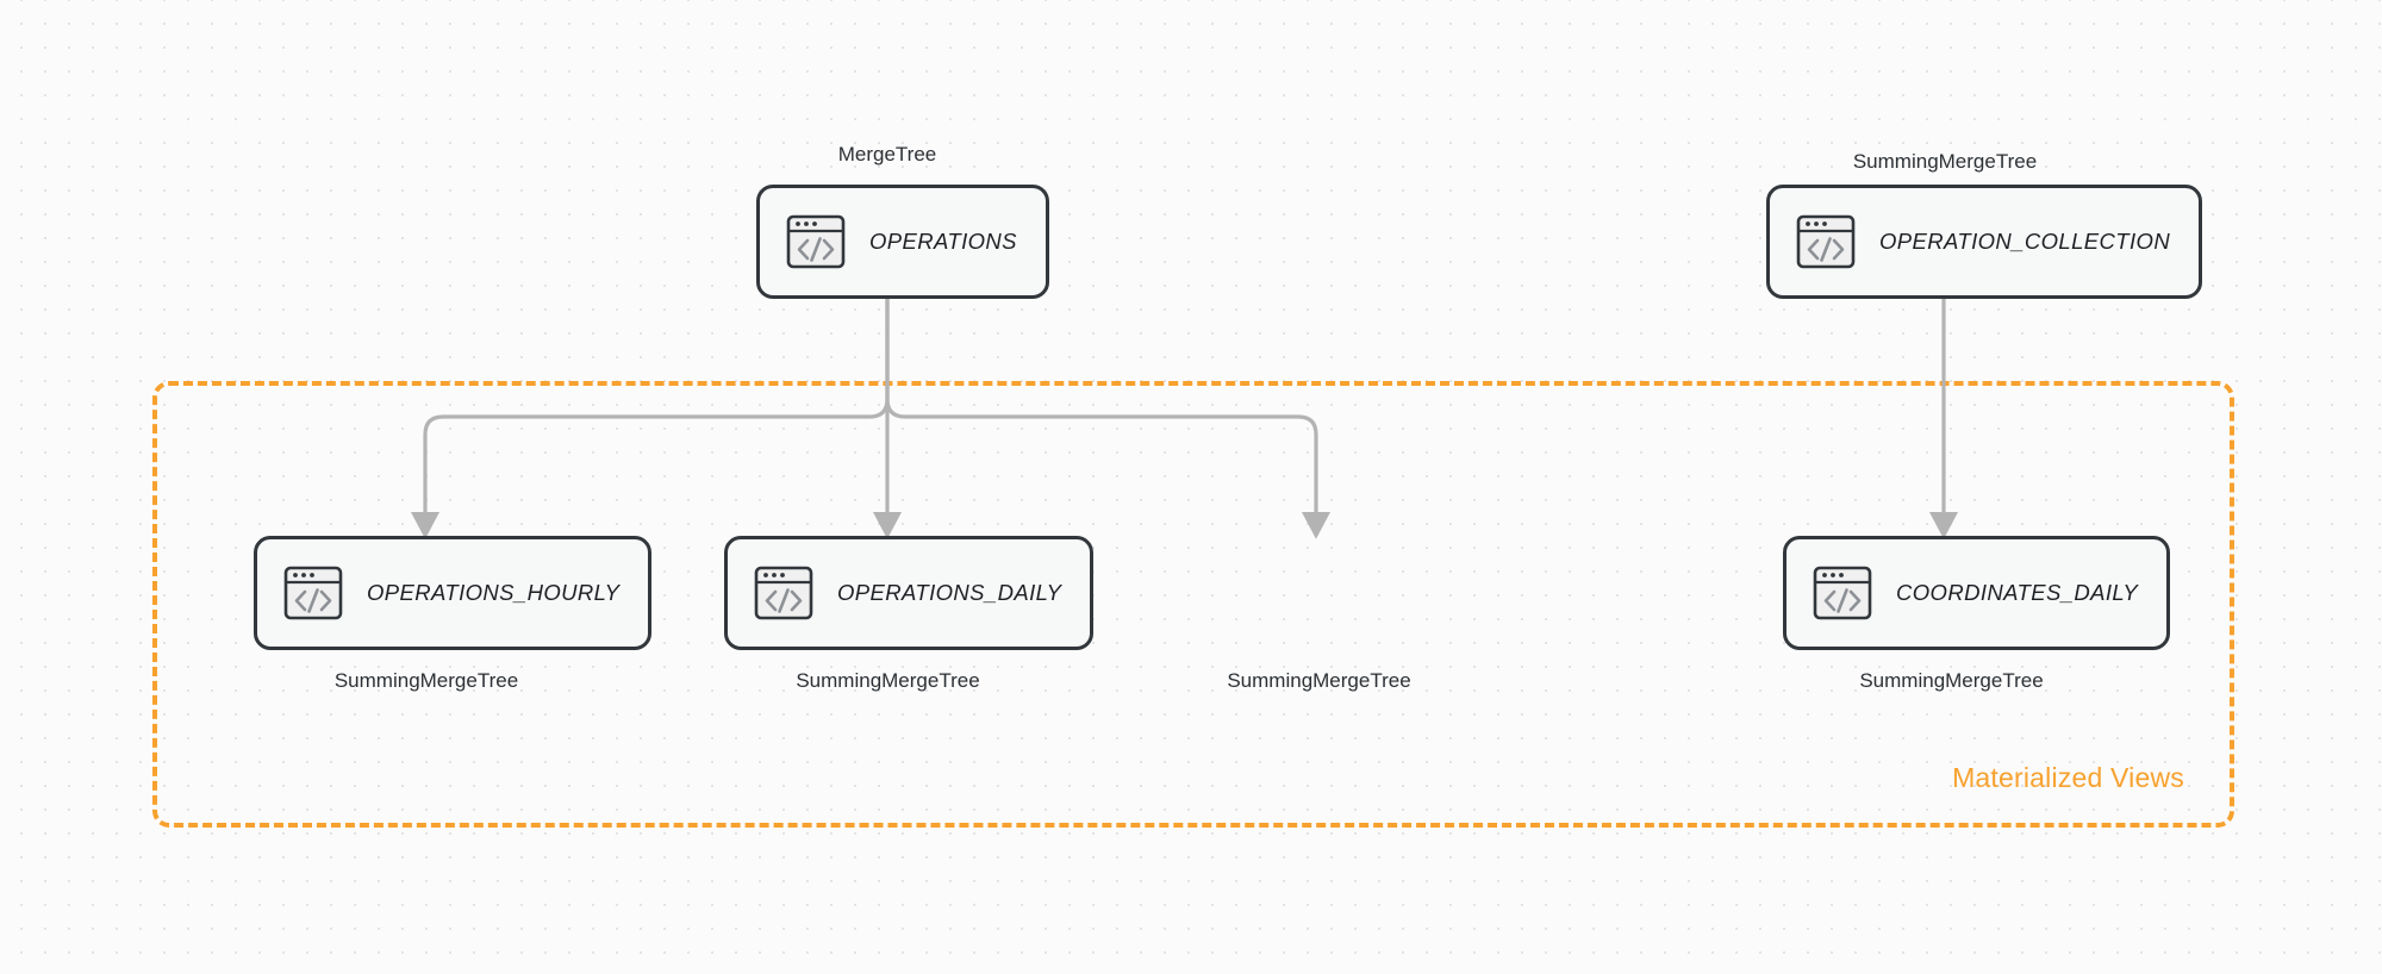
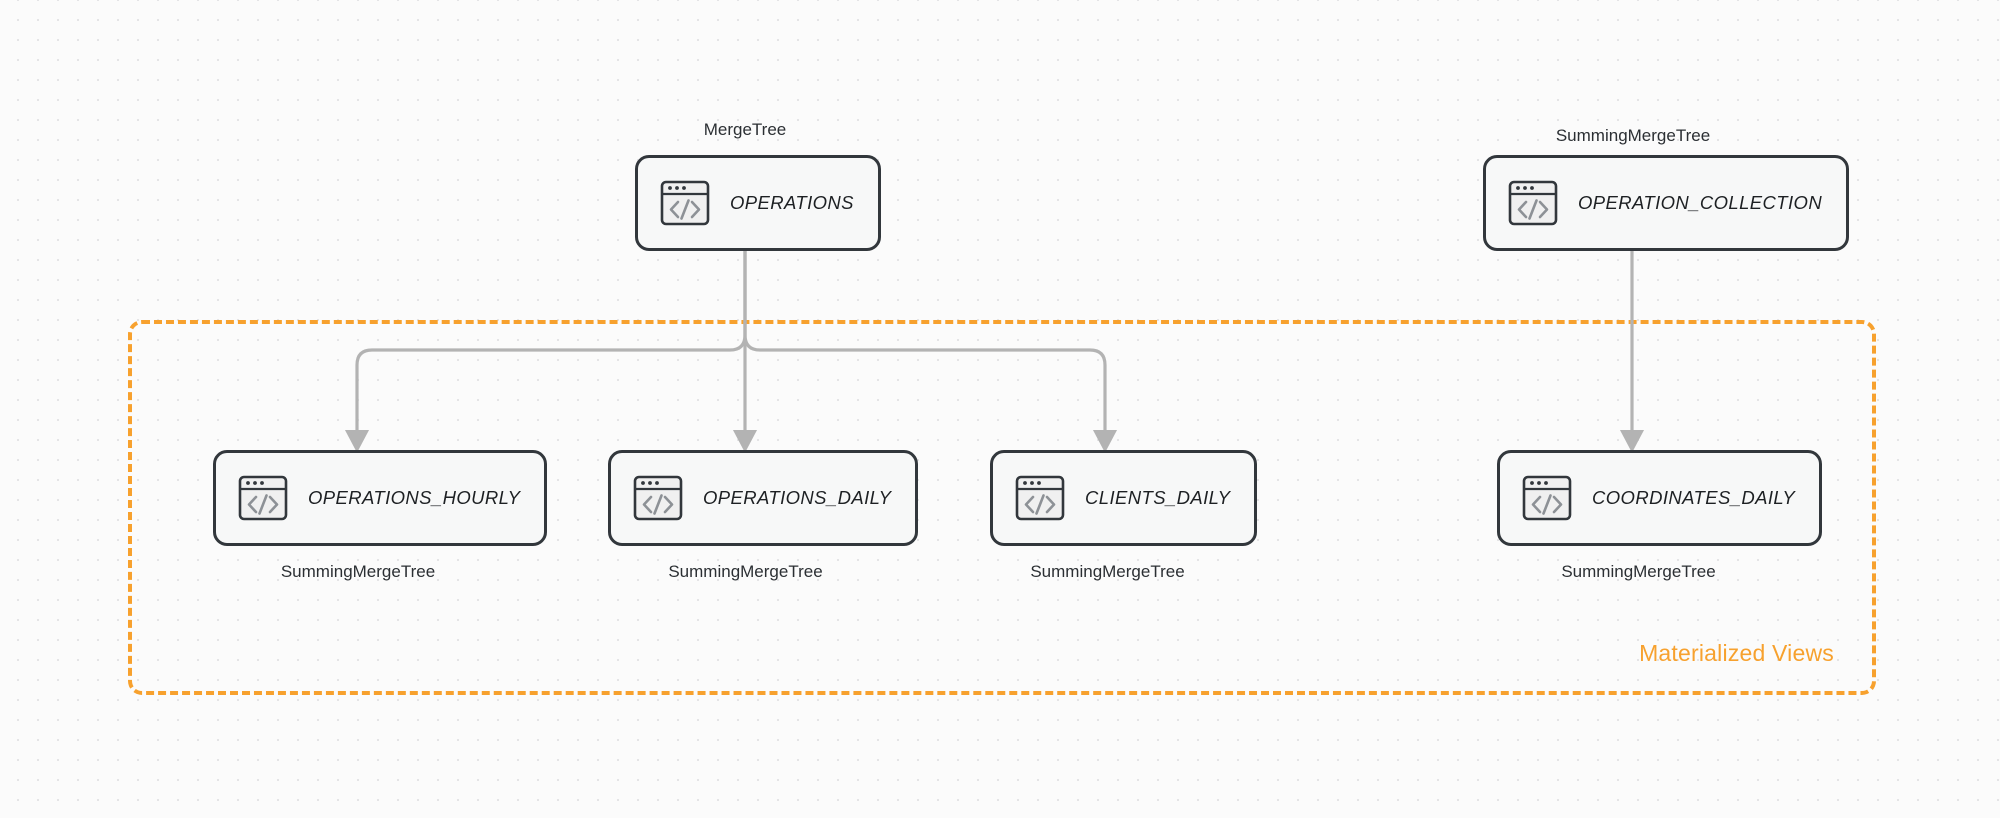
  Materialized Views
  MergeTree
  OPERATIONS
  SummingMergeTree
  OPERATION_COLLECTION
  OPERATIONS_HOURLY
  SummingMergeTree
  OPERATIONS_DAILY
  SummingMergeTree
+ CLIENTS_DAILY
  SummingMergeTree
  COORDINATES_DAILY
  SummingMergeTree
